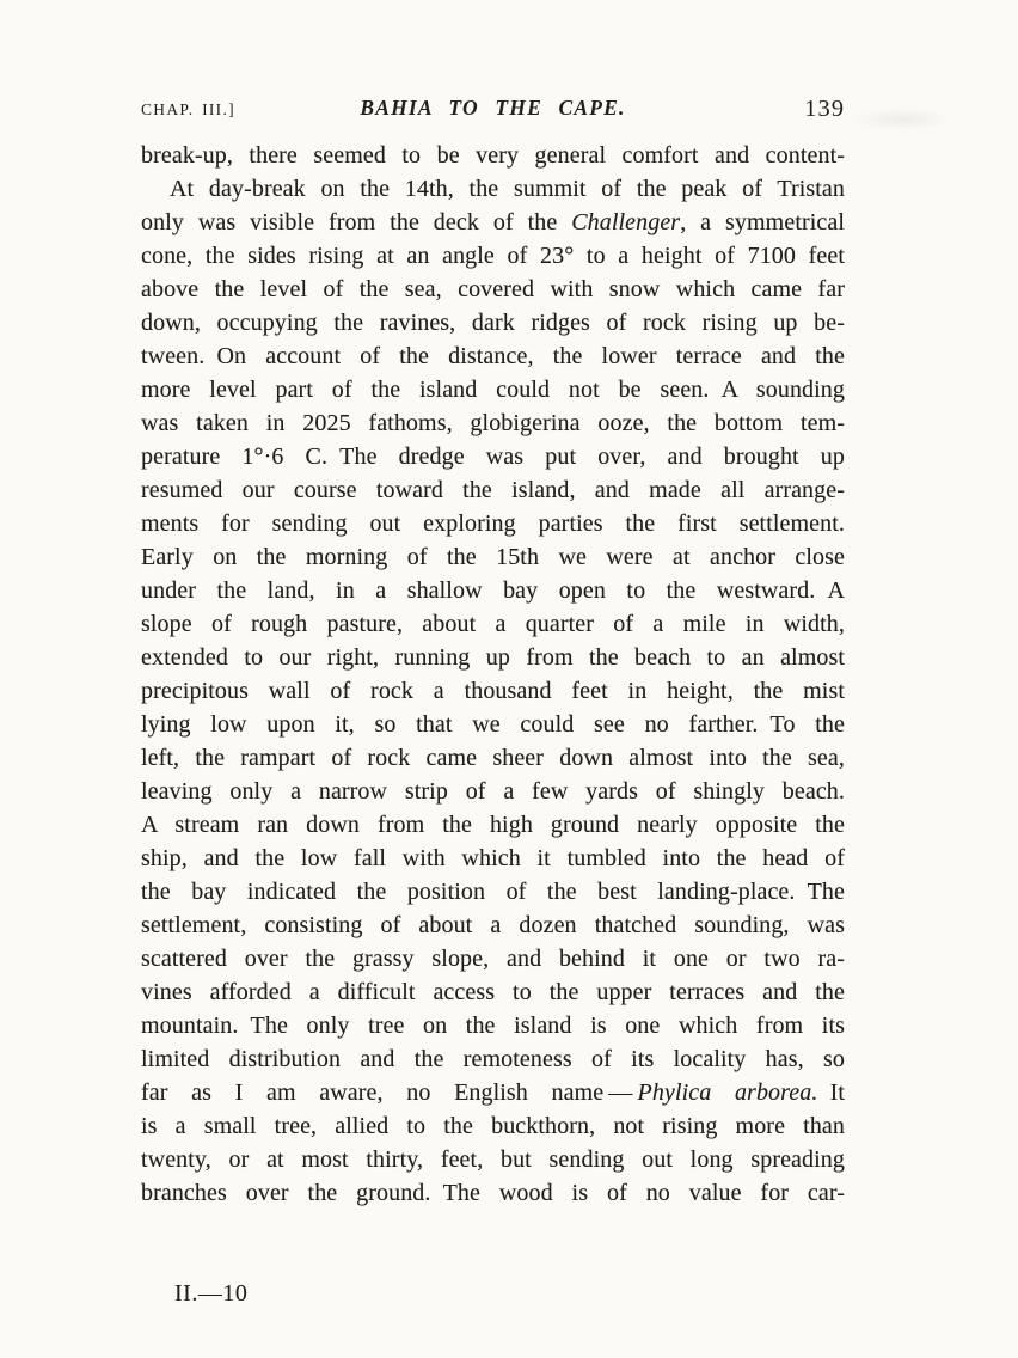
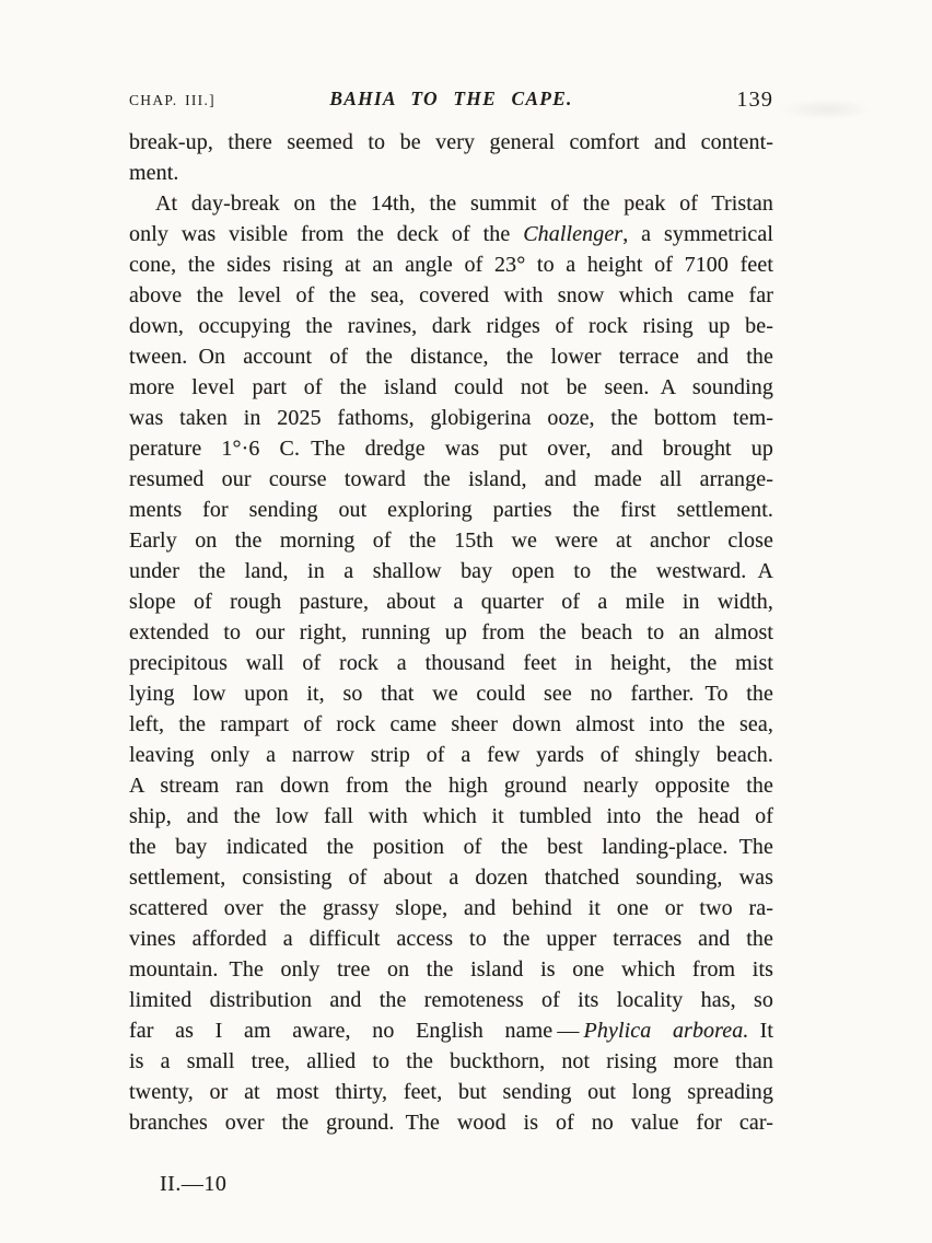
  CHAP. III.]
  BAHIA TO THE CAPE.
  139
  break-up, there seemed to be very general comfort and content-
+ ment.
  At day-break on the 14th, the summit of the peak of Tristan
  only was visible from the deck of the Challenger, a symmetrical
  cone, the sides rising at an angle of 23° to a height of 7100 feet
  above the level of the sea, covered with snow which came far
  down, occupying the ravines, dark ridges of rock rising up be-
  tween. On account of the distance, the lower terrace and the
  more level part of the island could not be seen. A sounding
  was taken in 2025 fathoms, globigerina ooze, the bottom tem-
  perature 1°·6 C. The dredge was put over, and brought up
  resumed our course toward the island, and made all arrange-
  ments for sending out exploring parties the first settlement.
  Early on the morning of the 15th we were at anchor close
  under the land, in a shallow bay open to the westward. A
  slope of rough pasture, about a quarter of a mile in width,
  extended to our right, running up from the beach to an almost
  precipitous wall of rock a thousand feet in height, the mist
  lying low upon it, so that we could see no farther. To the
  left, the rampart of rock came sheer down almost into the sea,
  leaving only a narrow strip of a few yards of shingly beach.
  A stream ran down from the high ground nearly opposite the
  ship, and the low fall with which it tumbled into the head of
  the bay indicated the position of the best landing-place. The
  settlement, consisting of about a dozen thatched sounding, was
  scattered over the grassy slope, and behind it one or two ra-
  vines afforded a difficult access to the upper terraces and the
  mountain. The only tree on the island is one which from its
  limited distribution and the remoteness of its locality has, so
  far as I am aware, no English name — Phylica arborea. It
  is a small tree, allied to the buckthorn, not rising more than
  twenty, or at most thirty, feet, but sending out long spreading
  branches over the ground. The wood is of no value for car-
  II.—10
